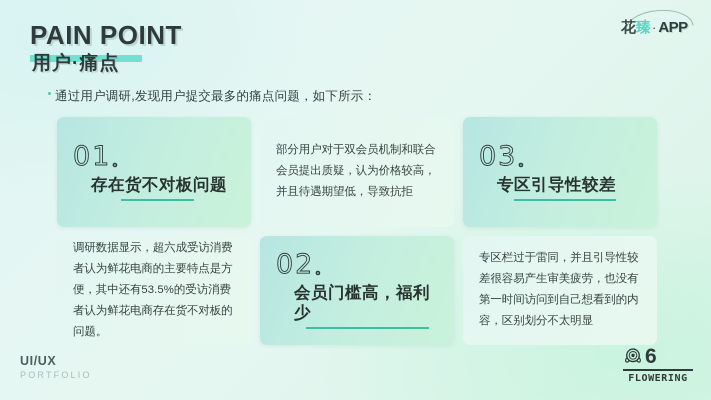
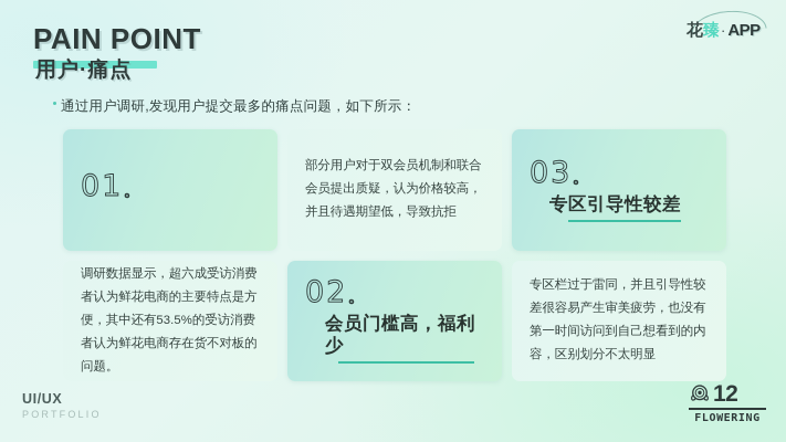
  PAIN POINT
  用户·痛点
  花
  臻
  ·
  APP
  通过用户调研,发现用户提交最多的痛点问题，如下所示：
  01。
- 存在货不对板问题
  部分用户对于双会员机制和联合会员提出质疑，认为价格较高，并且待遇期望低，导致抗拒
  03。
  专区引导性较差
  调研数据显示，超六成受访消费者认为鲜花电商的主要特点是方便，其中还有53.5%的受访消费者认为鲜花电商存在货不对板的问题。
  02。
  会员门槛高，福利少
  专区栏过于雷同，并且引导性较差很容易产生审美疲劳，也没有第一时间访问到自己想看到的内容，区别划分不太明显
  UI/UX
  PORTFOLIO
- 6
+ 12
  FLOWERING
